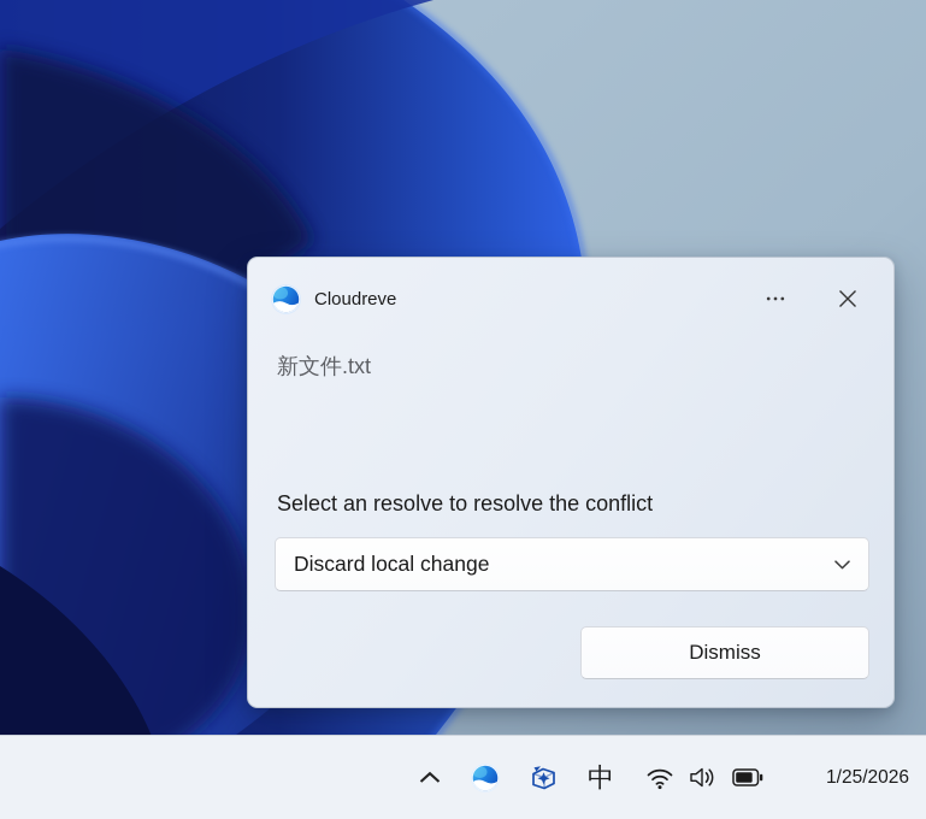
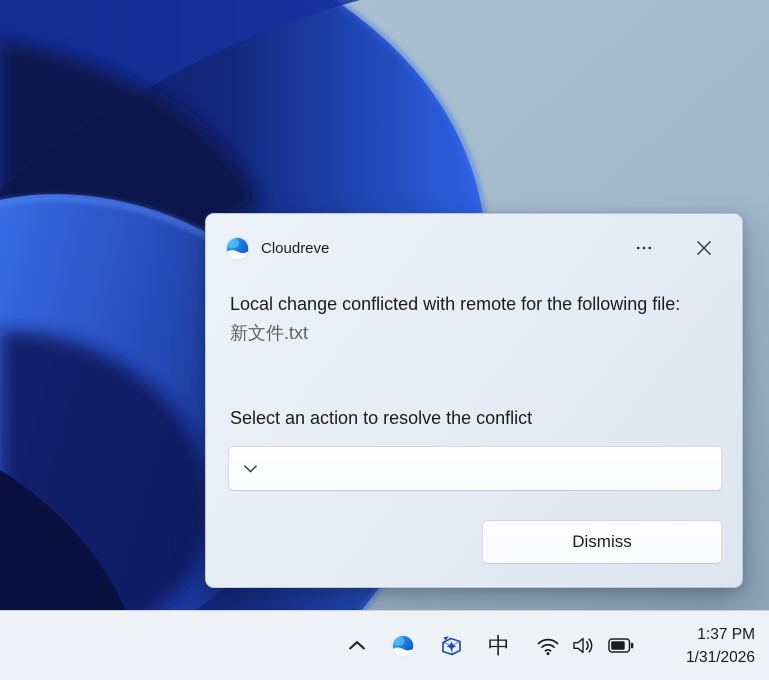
  Cloudreve
+ Local change conflicted with remote for the following file:
  新文件.txt
- Select an resolve to resolve the conflict
+ Select an action to resolve the conflict
- Discard local change
  Dismiss
  中
+ 1:37 PM
- 1/25/2026
+ 1/31/2026
